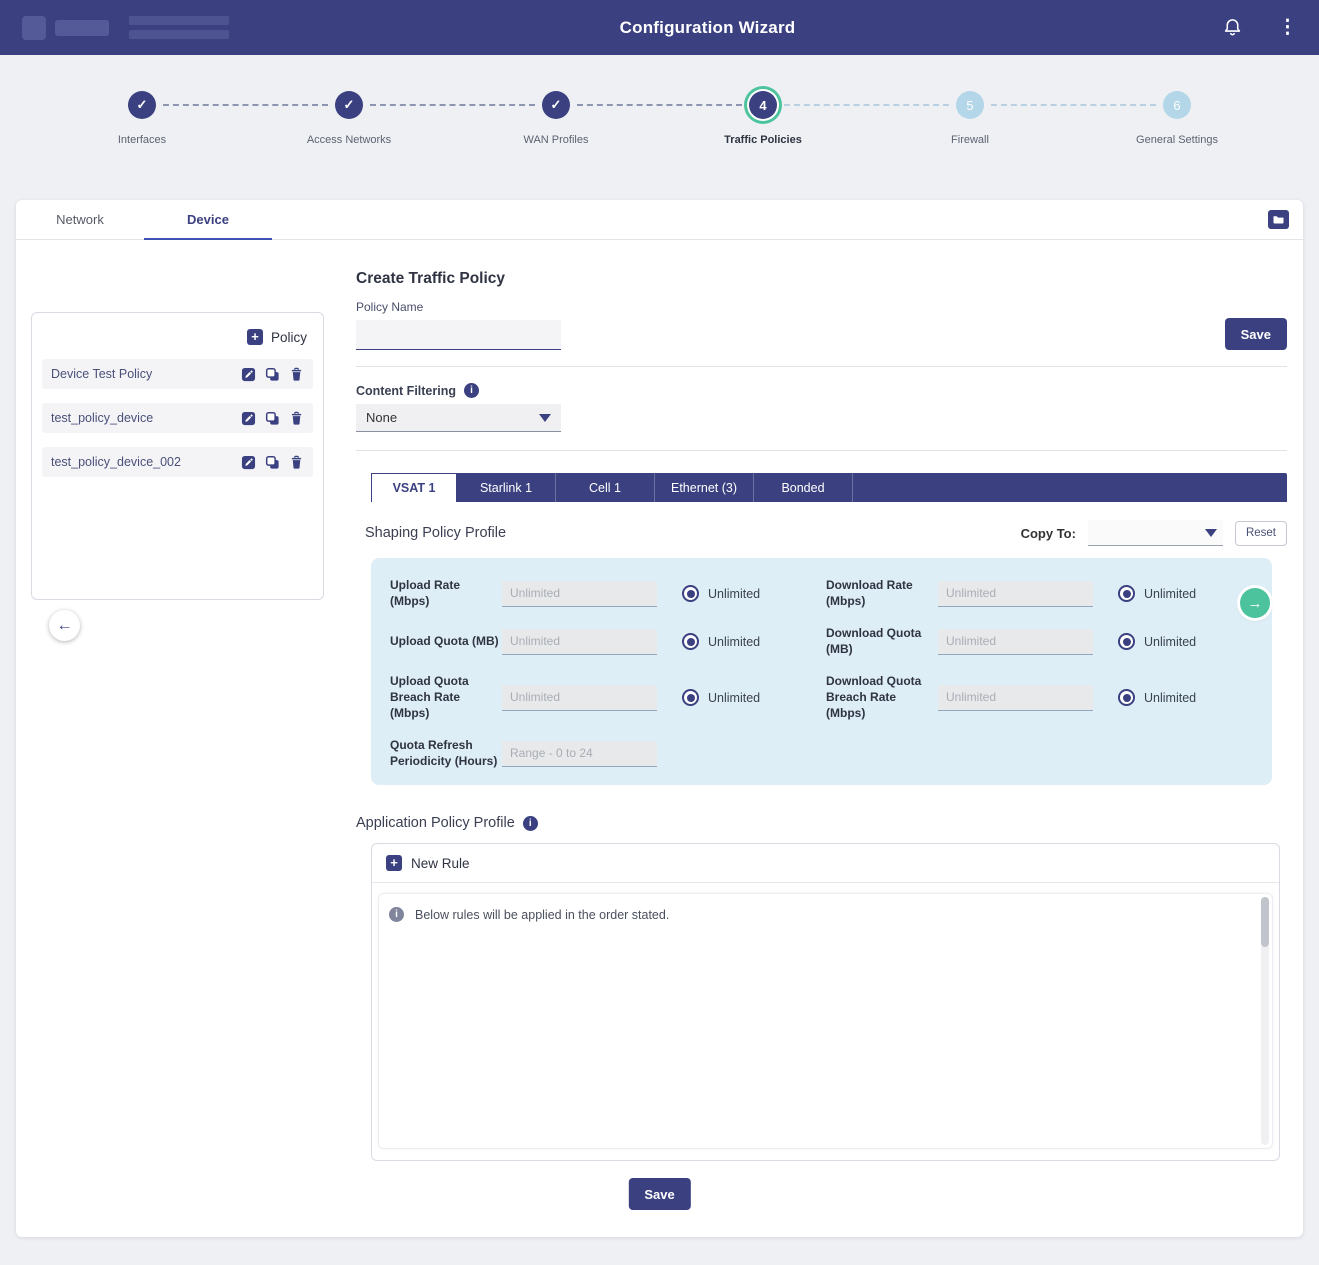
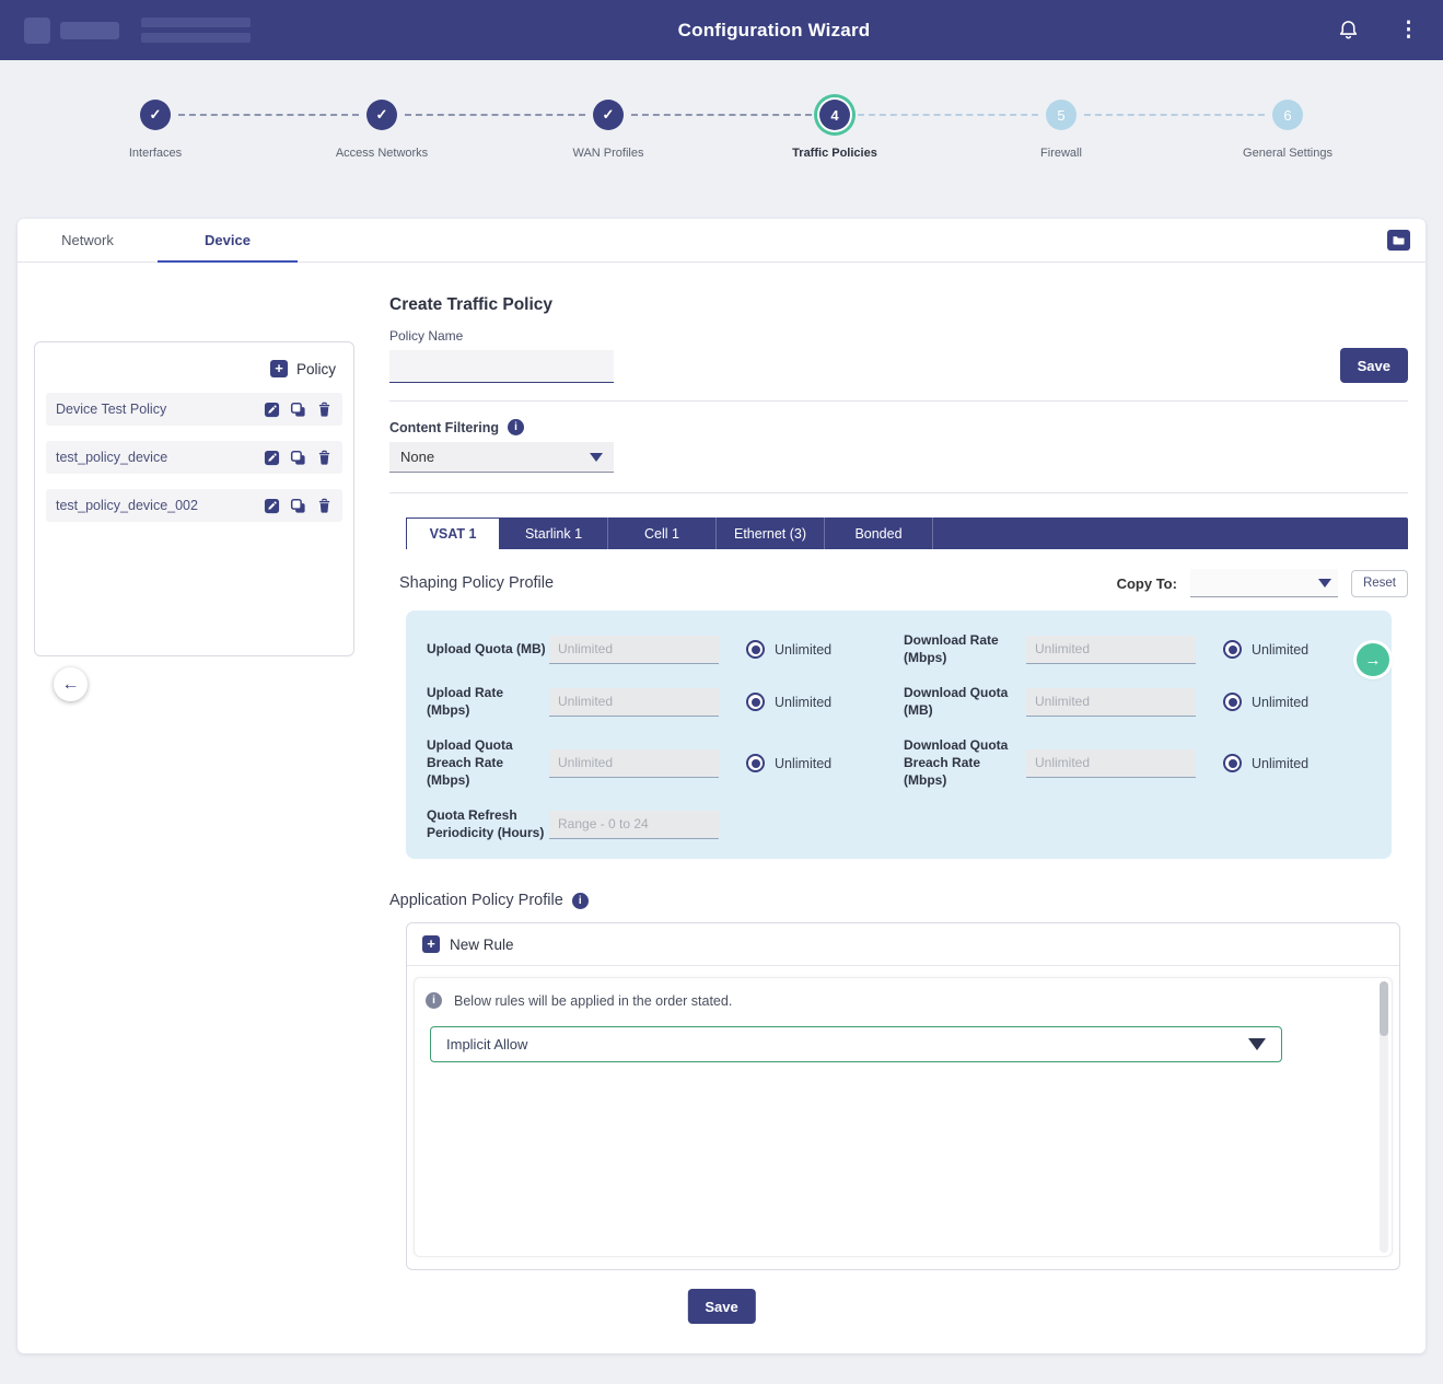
  Configuration Wizard
  ⋮
  ✓
  Interfaces
  ✓
  Access Networks
  ✓
  WAN Profiles
  4
  Traffic Policies
  5
  Firewall
  6
  General Settings
  Network
  Device
  Policy
  Device Test Policy
  test_policy_device
  test_policy_device_002
  ←
  Create Traffic Policy
  Policy Name
  Save
  Content Filtering
  None
  VSAT 1
  Starlink 1
  Cell 1
  Ethernet (3)
  Bonded
  Shaping Policy Profile
  Copy To:
  Reset
- Upload Rate (Mbps)
+ Upload Quota (MB)
  Unlimited
  Unlimited
  Download Rate (Mbps)
  Unlimited
  Unlimited
- Upload Quota (MB)
+ Upload Rate (Mbps)
  Unlimited
  Unlimited
  Download Quota (MB)
  Unlimited
  Unlimited
  Upload Quota Breach Rate (Mbps)
  Unlimited
  Unlimited
  Download Quota Breach Rate (Mbps)
  Unlimited
  Unlimited
  Quota Refresh Periodicity (Hours)
  Range - 0 to 24
  →
  Application Policy Profile
  New Rule
  Below rules will be applied in the order stated.
+ Implicit Allow
  Save
